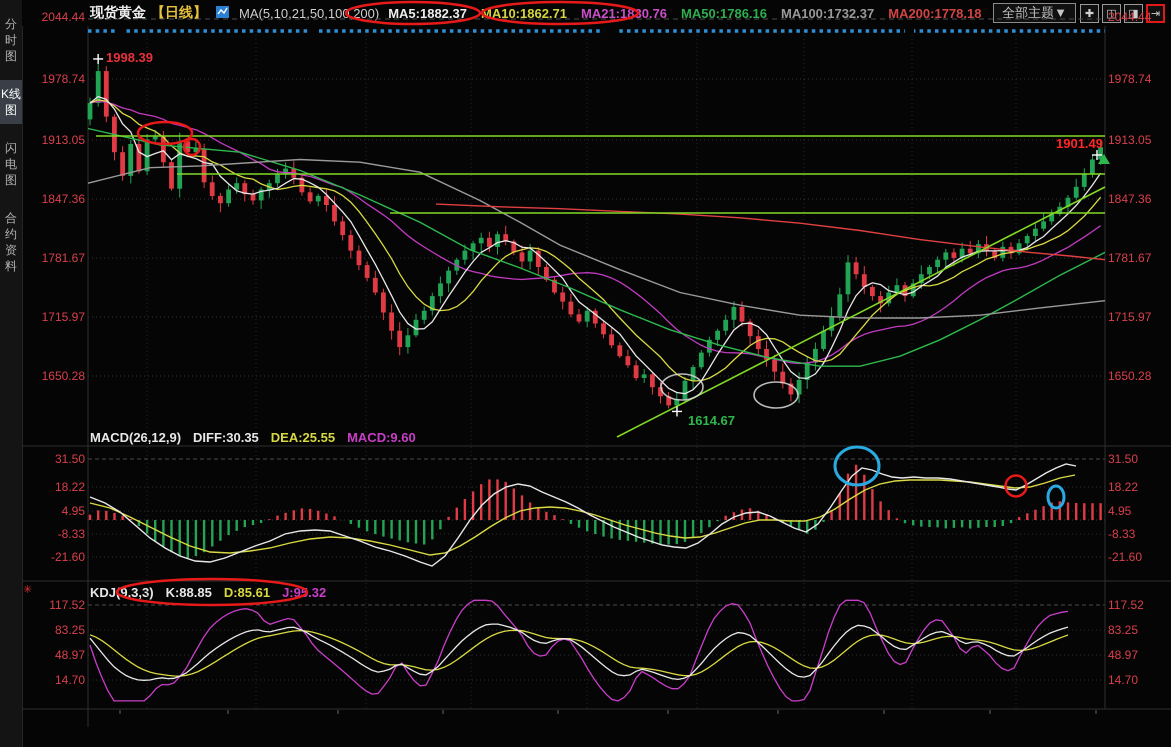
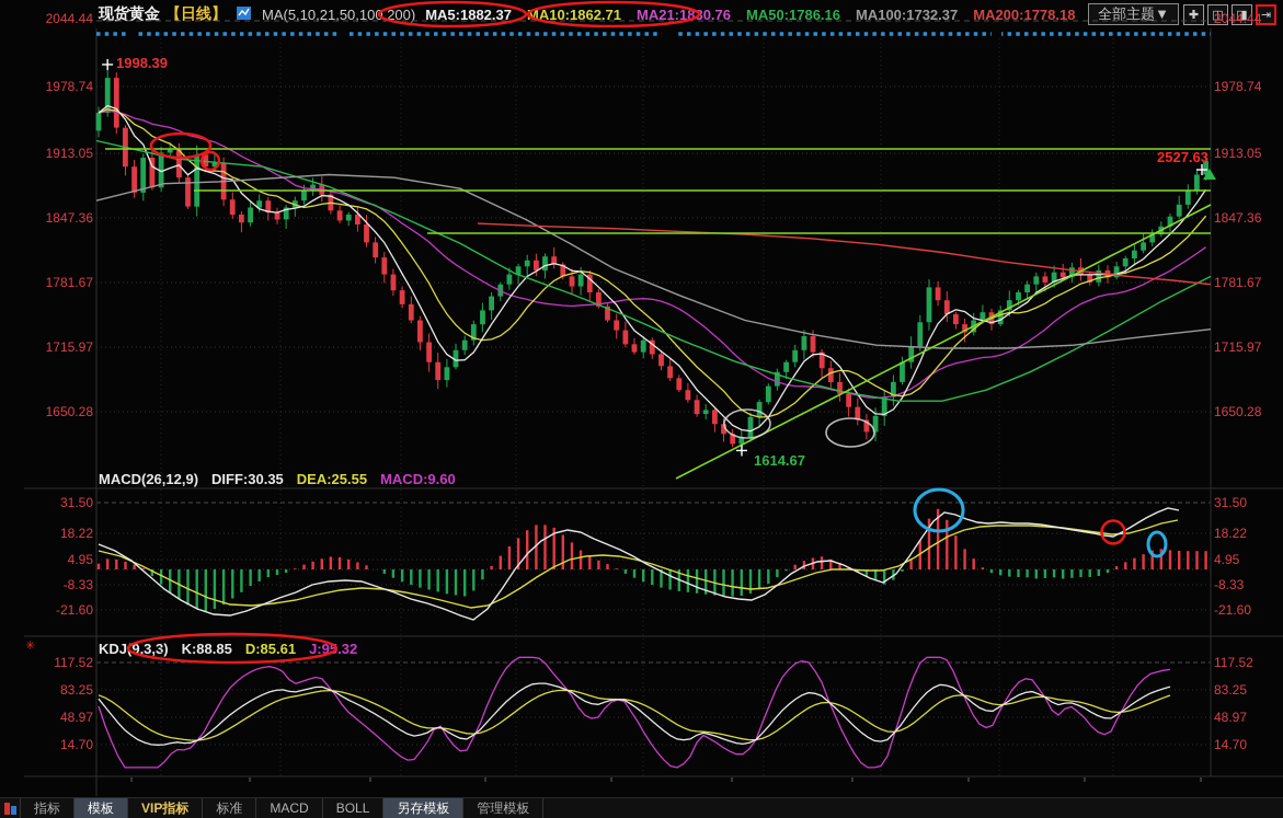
- 分时图
- K线图
- 闪电图
- 合约资料
  现货黄金
  【日线】
  MA(5,10,21,50,10,200)
  MA5:1882.37
  MA10:1862.71
  MA21:180.76
  MA50:1786.16
  MA100:1732.37
  MA200:1778.18
  全部主题▼
  ✚
  ◫
  ◨
  ⇥
  MACD(26,12,9)
  DIFF:30.35
  DEA:25.55
  MACD:9.60
  KDJ9,3,3)
  K:88.85
  D:85.61
  J:95.32
  ✳
+ 指标
+ 模板
+ VIP指标
+ 标准
+ MACD
+ BOLL
+ 另存模板
+ 管理模板
  2044.44
  2044.44
  1978.74
  1978.74
  1913.05
  1913.05
  1847.36
  1847.36
  1781.67
  1781.67
  1715.97
  1715.97
  1650.28
  1650.28
  31.50
  31.50
  18.22
  18.22
  4.95
  4.95
  -8.33
  -8.33
  -21.60
  -21.60
  117.52
  117.52
  83.25
  83.25
  48.97
  48.97
  14.70
  14.70
  1998.39
  1614.67
- 1901.49
+ 2527.63
